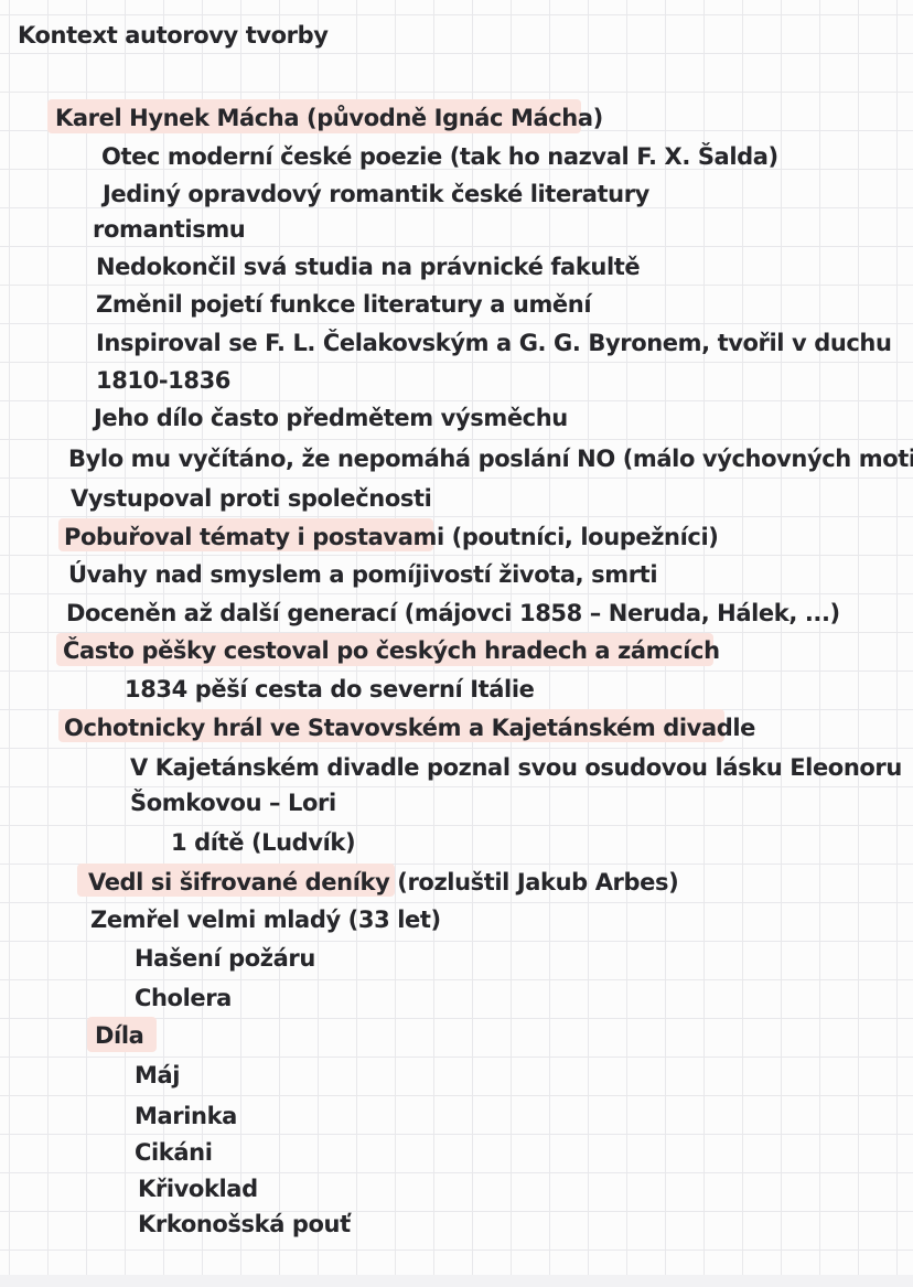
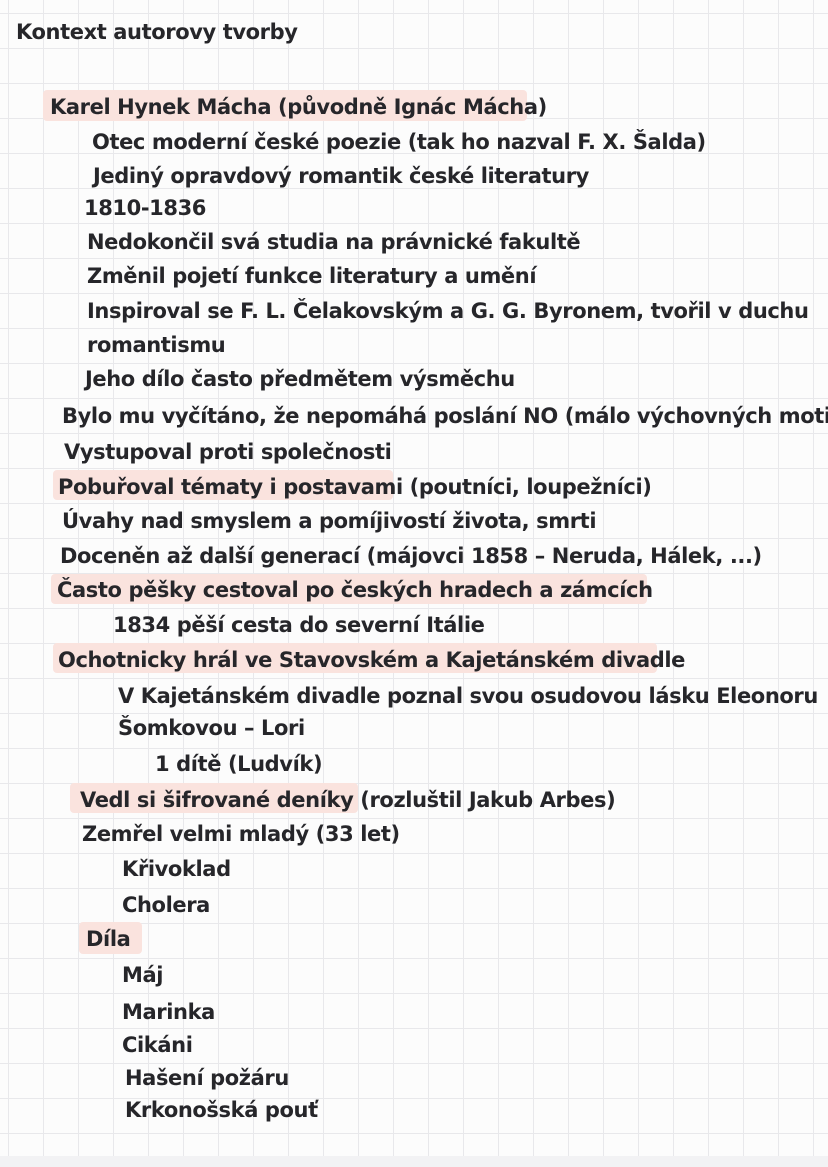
  Kontext autorovy tvorby
  Karel Hynek Mácha (původně Ignác Mácha)
  Otec moderní české poezie (tak ho nazval F. X. Šalda)
  Jediný opravdový romantik české literatury
- romantismu
+ 1810-1836
  Nedokončil svá studia na právnické fakultě
  Změnil pojetí funkce literatury a umění
  Inspiroval se F. L. Čelakovským a G. G. Byronem, tvořil v duchu
- 1810-1836
+ romantismu
  Jeho dílo často předmětem výsměchu
  Bylo mu vyčítáno, že nepomáhá poslání NO (málo výchovných moti
  Vystupoval proti společnosti
  Pobuřoval tématy i postavami (poutníci, loupežníci)
  Úvahy nad smyslem a pomíjivostí života, smrti
  Doceněn až další generací (májovci 1858 – Neruda, Hálek, ...)
  Často pěšky cestoval po českých hradech a zámcích
  1834 pěší cesta do severní Itálie
  Ochotnicky hrál ve Stavovském a Kajetánském divadle
  V Kajetánském divadle poznal svou osudovou lásku Eleonoru
  Šomkovou – Lori
  1 dítě (Ludvík)
  Vedl si šifrované deníky (rozluštil Jakub Arbes)
  Zemřel velmi mladý (33 let)
- Hašení požáru
+ Křivoklad
  Cholera
  Díla
  Máj
  Marinka
  Cikáni
- Křivoklad
+ Hašení požáru
  Krkonošská pouť
